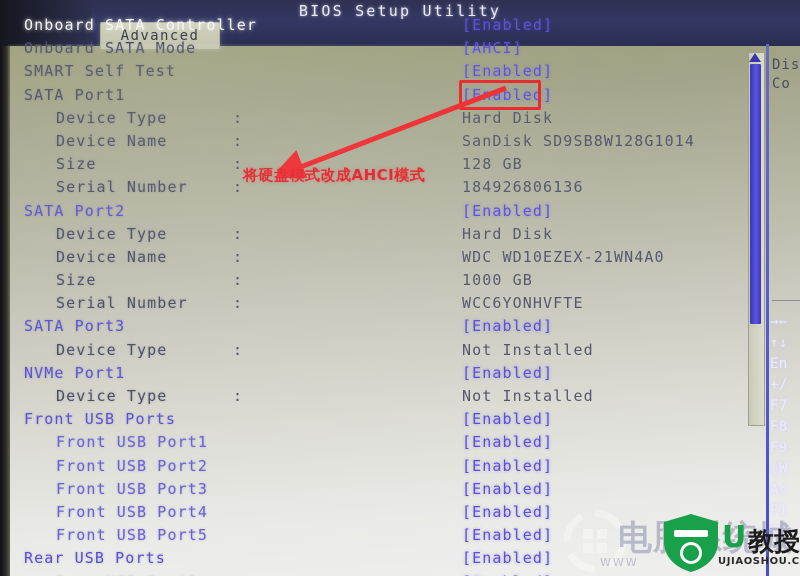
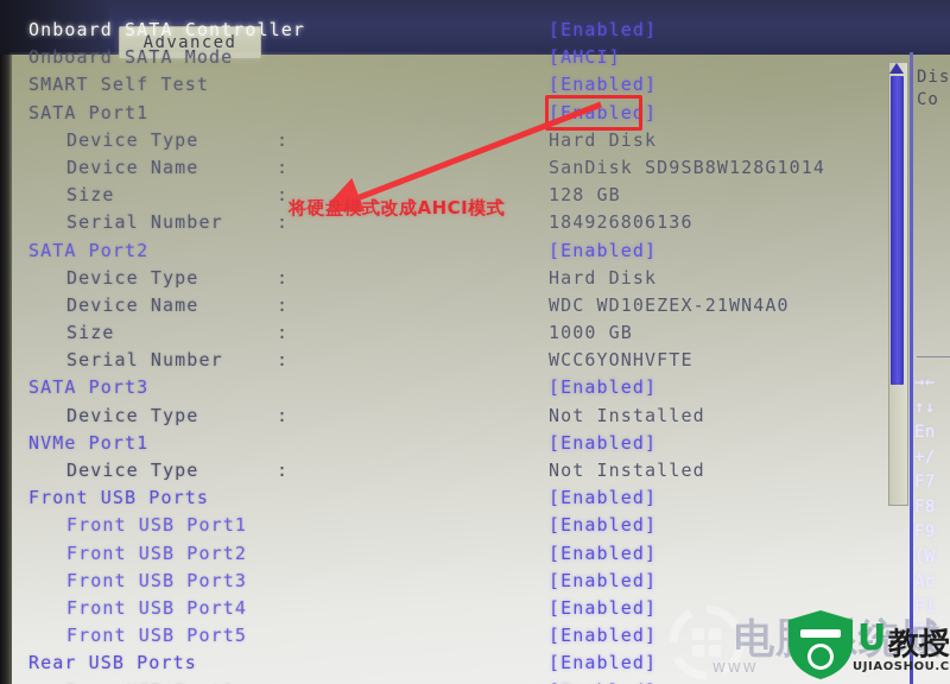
- BIOS Setup Utility
  Advanced
  Onboard SATA Controller
  [Enabled]
